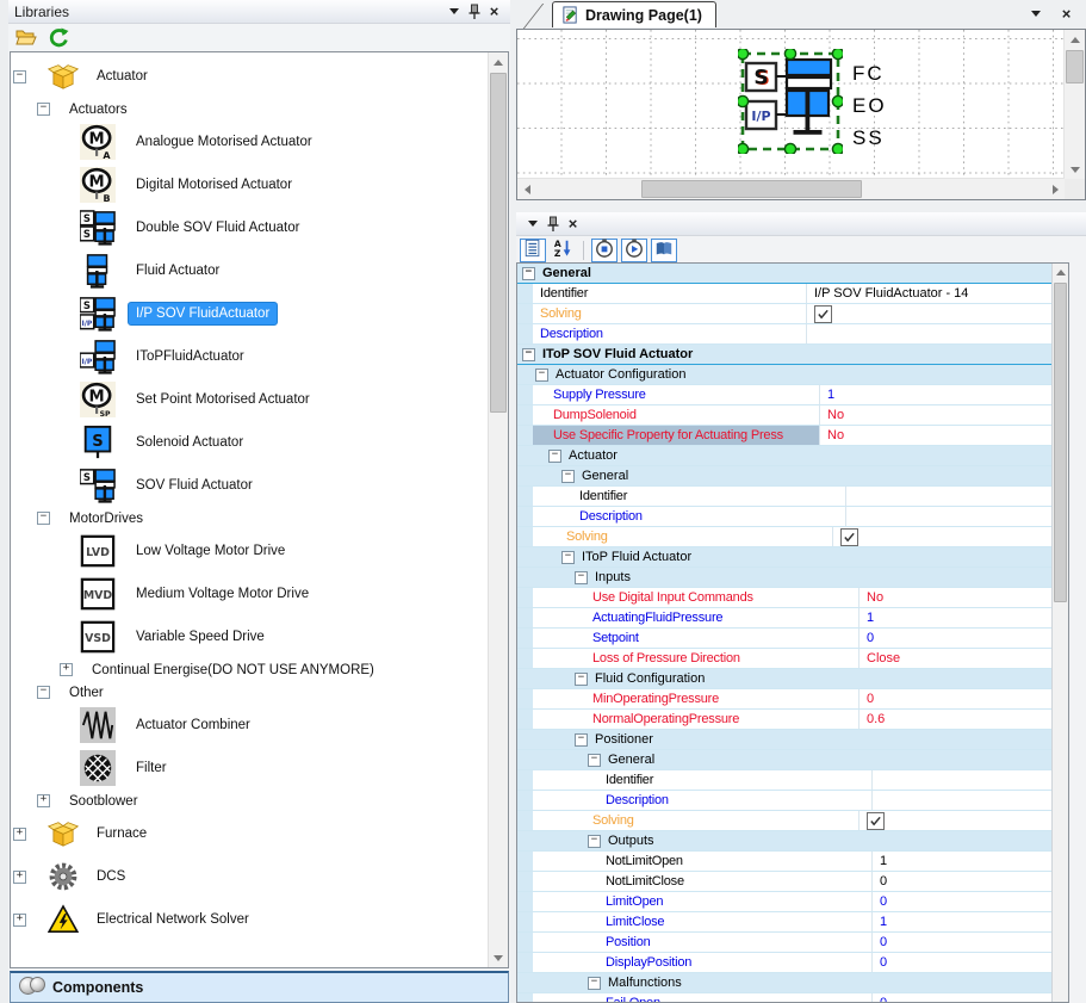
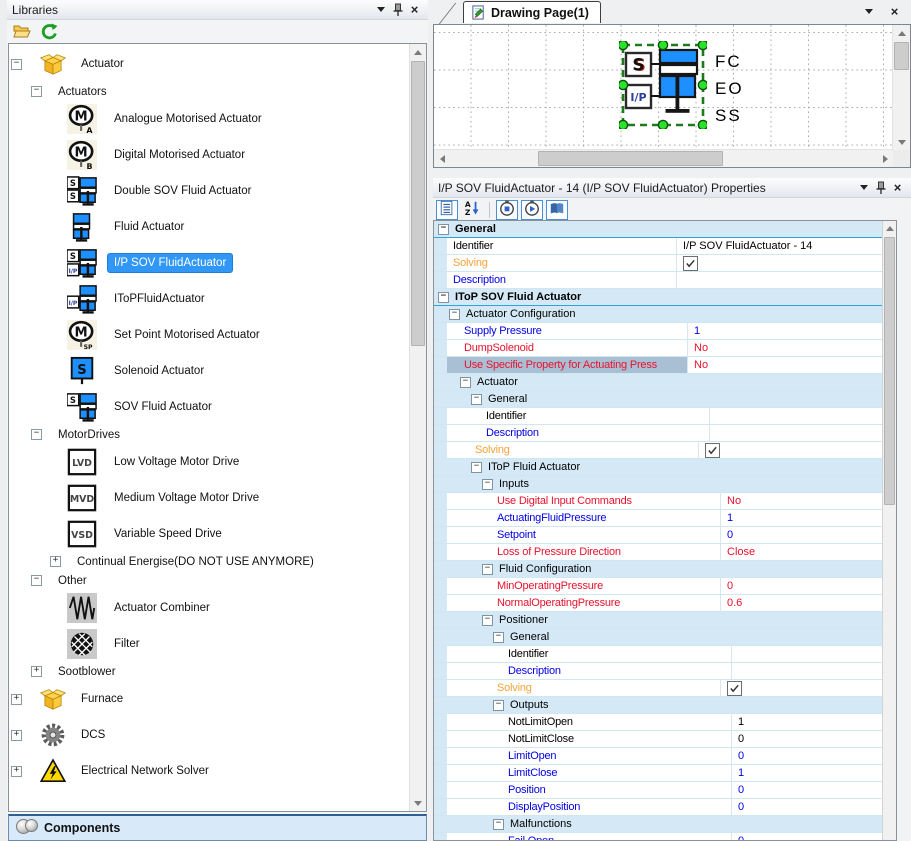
  Libraries
  ×
  −
  Actuator
  −
  Actuators
  M
  A
  Analogue Motorised Actuator
  M
  B
  Digital Motorised Actuator
  S
  S
  Double SOV Fluid Actuator
  Fluid Actuator
  S
  I/P SOV FluidActuator
  IToPFluidActuator
  M
  Set Point Motorised Actuator
  S
  Solenoid Actuator
  S
  SOV Fluid Actuator
  −
  MotorDrives
  LVD
  Low Voltage Motor Drive
  MVD
  Medium Voltage Motor Drive
  VSD
  Variable Speed Drive
  +
  Continual Energise(DO NOT USE ANYMORE)
  −
  Other
  Actuator Combiner
  Filter
  +
  Sootblower
  +
  Furnace
  +
  DCS
  +
  Electrical Network Solver
  Components
  Drawing Page(1)
  ×
  S
  I/P
  FC
  EO
  SS
+ I/P SOV FluidActuator - 14 (I/P SOV FluidActuator) Properties
  ×
  A
  Z
  −
  General
  Identifier
  I/P SOV FluidActuator - 14
  Solving
  Description
  −
  IToP SOV Fluid Actuator
  −
  Actuator Configuration
  Supply Pressure
  1
  DumpSolenoid
  No
  Use Specific Property for Actuating Press
  No
  −
  Actuator
  −
  General
  Identifier
  Description
  Solving
  −
  IToP Fluid Actuator
  −
  Inputs
  Use Digital Input Commands
  No
  ActuatingFluidPressure
  1
  Setpoint
  0
  Loss of Pressure Direction
  Close
  −
  Fluid Configuration
  MinOperatingPressure
  0
  NormalOperatingPressure
  0.6
  −
  Positioner
  −
  General
  Identifier
  Description
  Solving
  −
  Outputs
  NotLimitOpen
  1
  NotLimitClose
  0
  LimitOpen
  0
  LimitClose
  1
  Position
  0
  DisplayPosition
  0
  −
  Malfunctions
